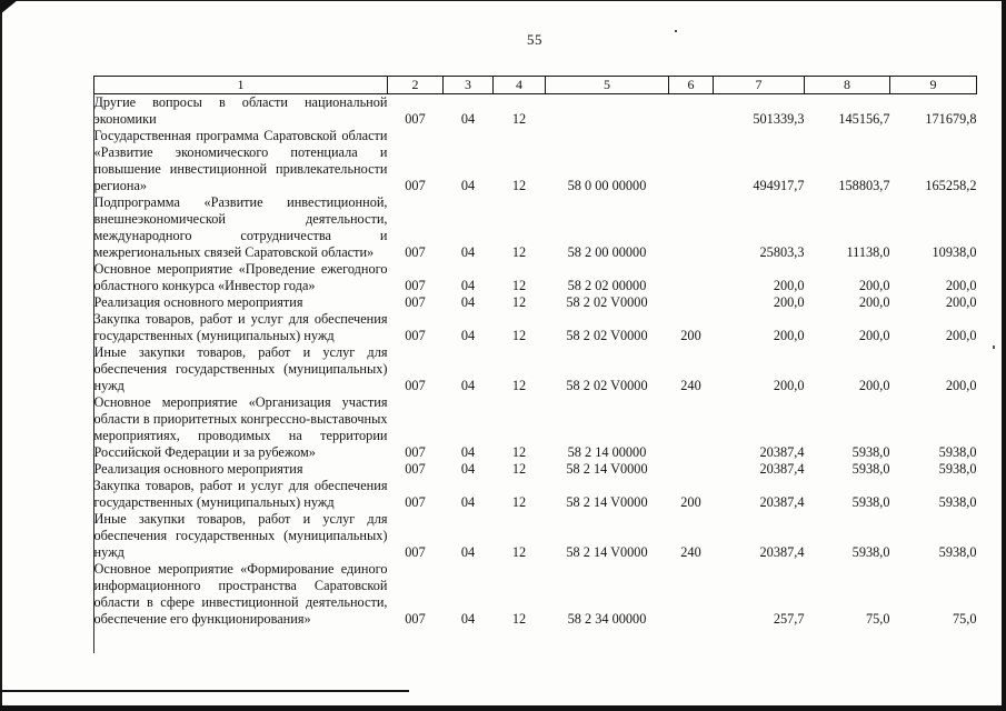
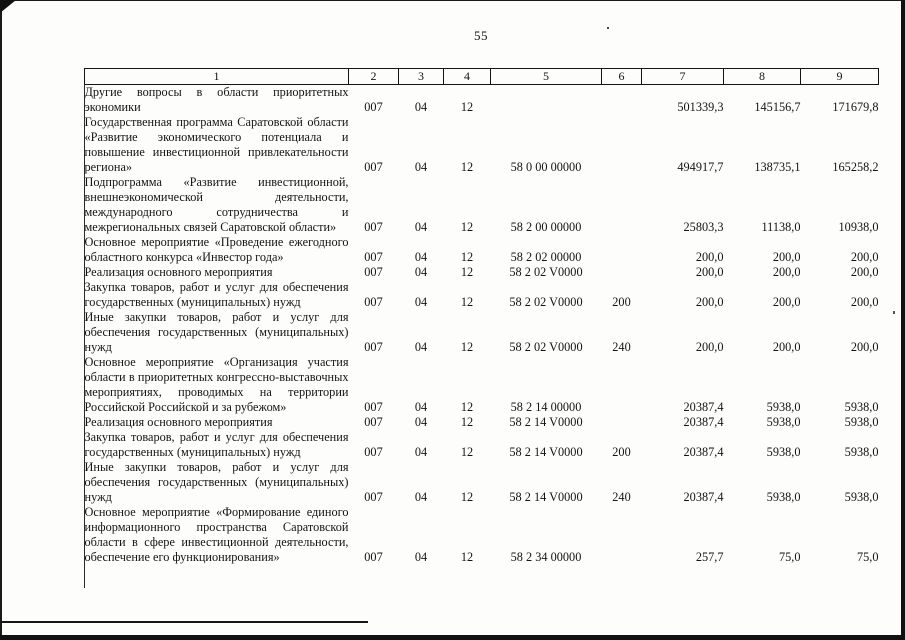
  55
  1	2	3	4	5	6	7	8	9
- Другие вопросы в области национальной экономики	007	04	12			501339,3	145156,7	171679,8
+ Другие вопросы в области приоритетных экономики	007	04	12			501339,3	145156,7	171679,8
- Государственная программа Саратовской области «Развитие экономического потенциала и повышение инвестиционной привлекательности региона»	007	04	12	58 0 00 00000		494917,7	158803,7	165258,2
+ Государственная программа Саратовской области «Развитие экономического потенциала и повышение инвестиционной привлекательности региона»	007	04	12	58 0 00 00000		494917,7	138735,1	165258,2
  Подпрограмма «Развитие инвестиционной, внешнеэкономической деятельности, международного сотрудничества и межрегиональных связей Саратовской области»	007	04	12	58 2 00 00000		25803,3	11138,0	10938,0
  Основное мероприятие «Проведение ежегодного областного конкурса «Инвестор года»	007	04	12	58 2 02 00000		200,0	200,0	200,0
  Реализация основного мероприятия	007	04	12	58 2 02 V0000		200,0	200,0	200,0
  Закупка товаров, работ и услуг для обеспечения государственных (муниципальных) нужд	007	04	12	58 2 02 V0000	200	200,0	200,0	200,0
  Иные закупки товаров, работ и услуг для обеспечения государственных (муниципальных) нужд	007	04	12	58 2 02 V0000	240	200,0	200,0	200,0
- Основное мероприятие «Организация участия области в приоритетных конгрессно-выставочных мероприятиях, проводимых на территории Российской Федерации и за рубежом»	007	04	12	58 2 14 00000		20387,4	5938,0	5938,0
+ Основное мероприятие «Организация участия области в приоритетных конгрессно-выставочных мероприятиях, проводимых на территории Российской Российской и за рубежом»	007	04	12	58 2 14 00000		20387,4	5938,0	5938,0
  Реализация основного мероприятия	007	04	12	58 2 14 V0000		20387,4	5938,0	5938,0
  Закупка товаров, работ и услуг для обеспечения государственных (муниципальных) нужд	007	04	12	58 2 14 V0000	200	20387,4	5938,0	5938,0
  Иные закупки товаров, работ и услуг для обеспечения государственных (муниципальных) нужд	007	04	12	58 2 14 V0000	240	20387,4	5938,0	5938,0
  Основное мероприятие «Формирование единого информационного пространства Саратовской области в сфере инвестиционной деятельности, обеспечение его функционирования»	007	04	12	58 2 34 00000		257,7	75,0	75,0
